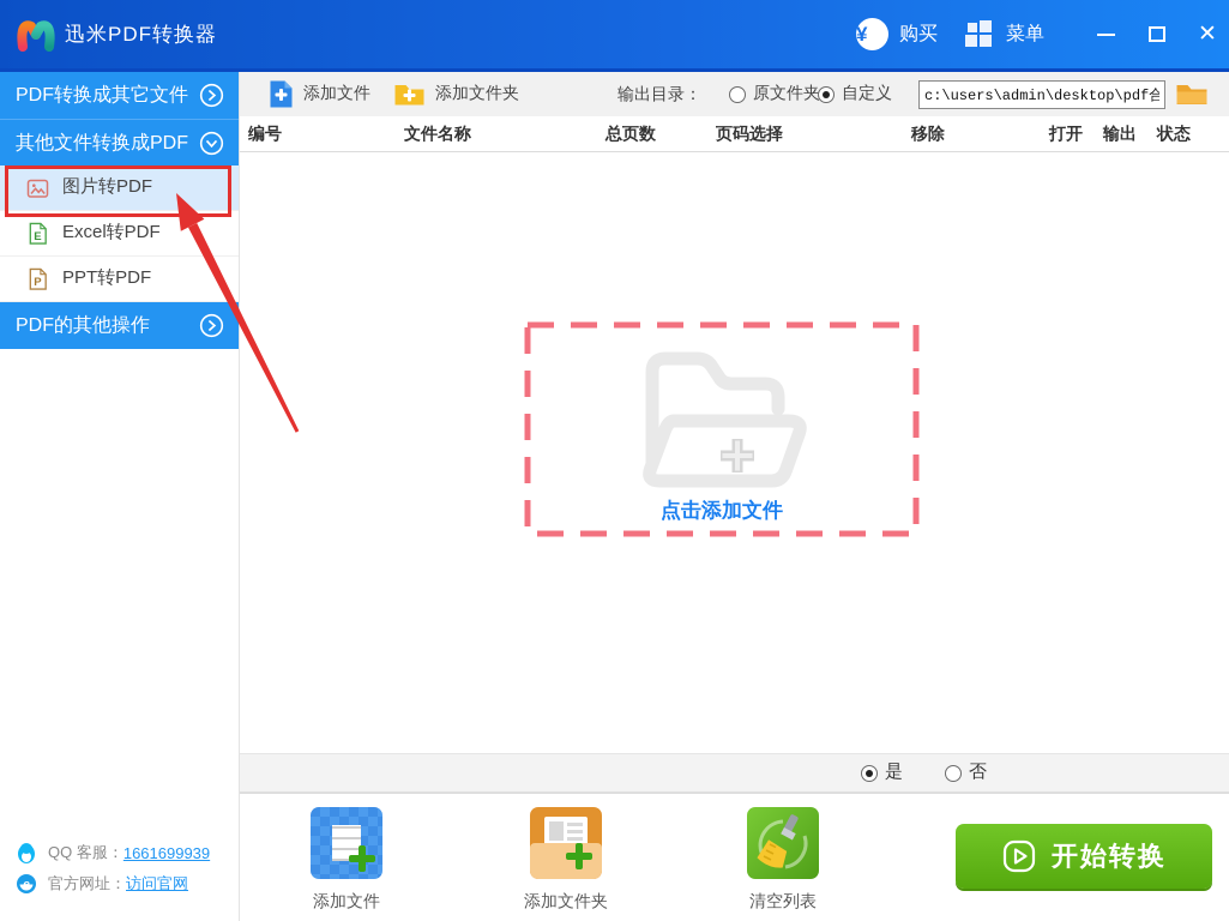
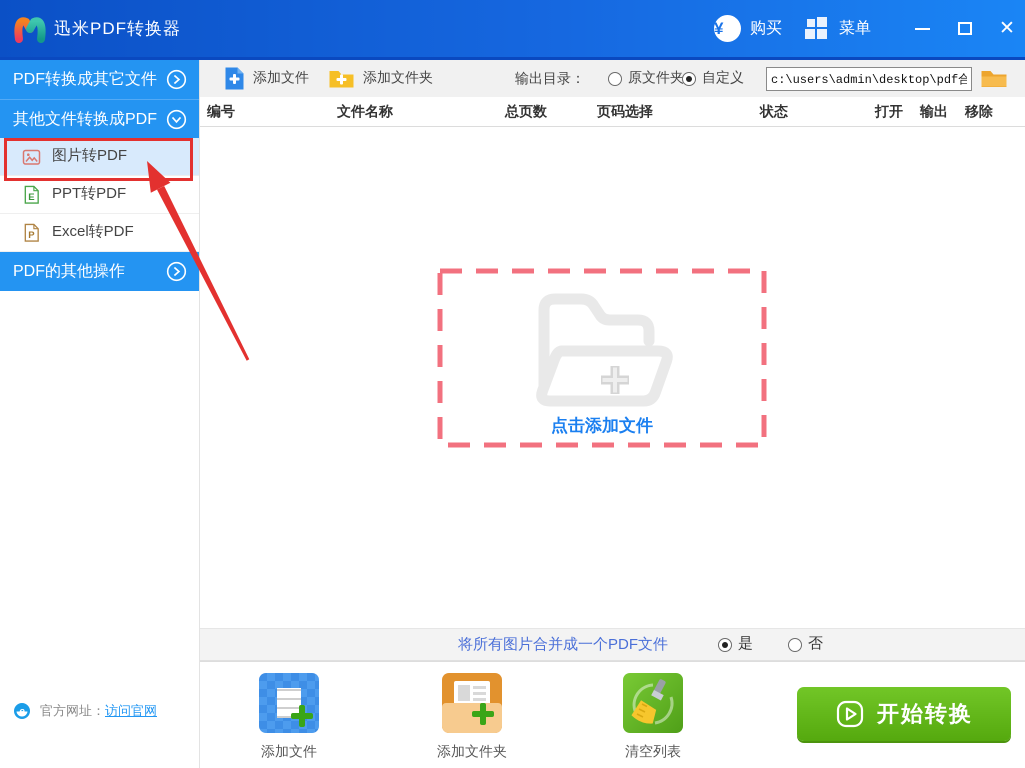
  迅米PDF转换器
  ¥
  购买
  菜单
  ✕
  PDF转换成其它文件
  其他文件转换成PDF
  图片转PDF
  E
- Excel转PDF
+ PPT转PDF
  P
- PPT转PDF
+ Excel转PDF
  PDF的其他操作
- QQ 客服：
- 1661699939
  e
  官方网址：
  访问官网
  添加文件
  添加文件夹
  输出目录：
  原文件夹
  自定义
  c:\users\admin\desktop\pdf合
  编号
  文件名称
  总页数
  页码选择
- 移除
+ 状态
  打开
  输出
- 状态
+ 移除
  点击添加文件
+ 将所有图片合并成一个PDF文件
  是
  否
  添加文件
  添加文件夹
  清空列表
  开始转换
